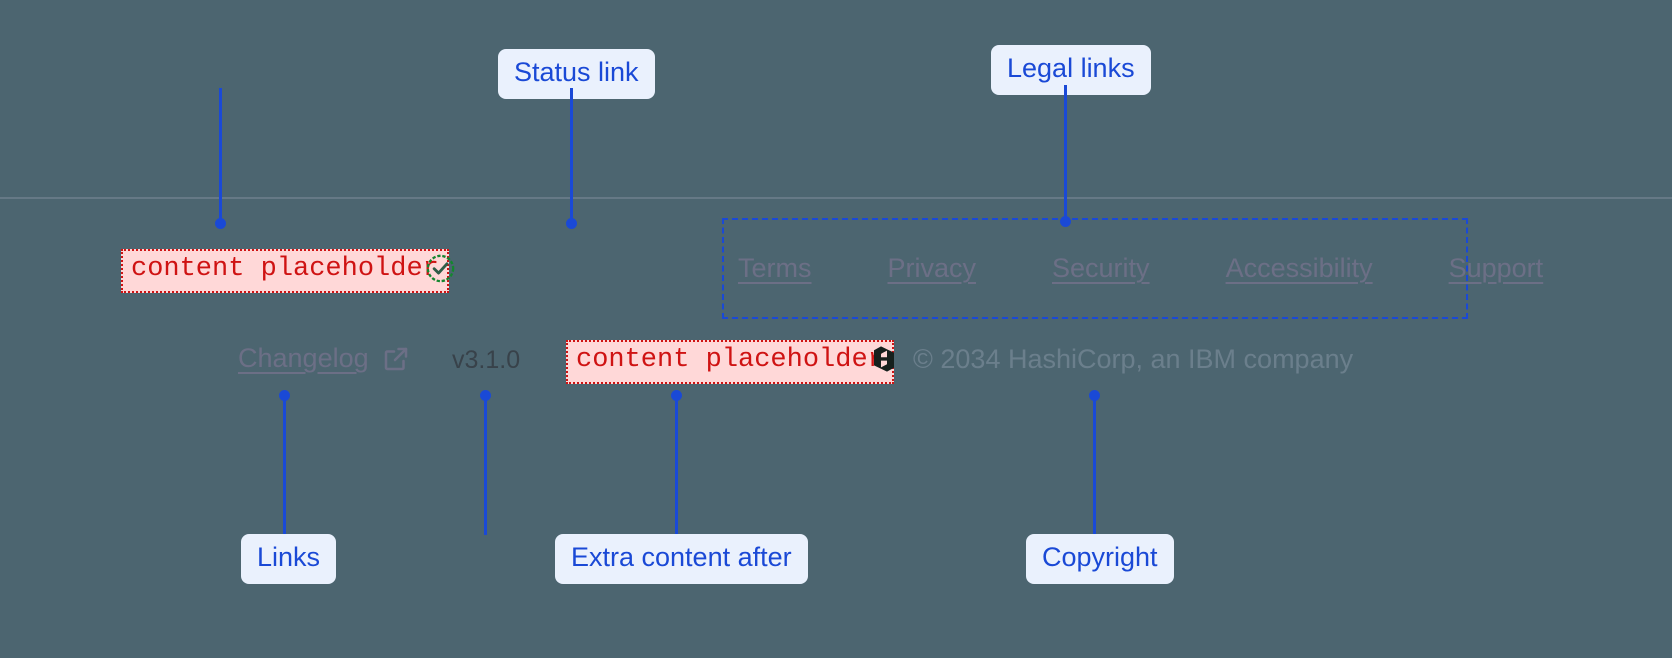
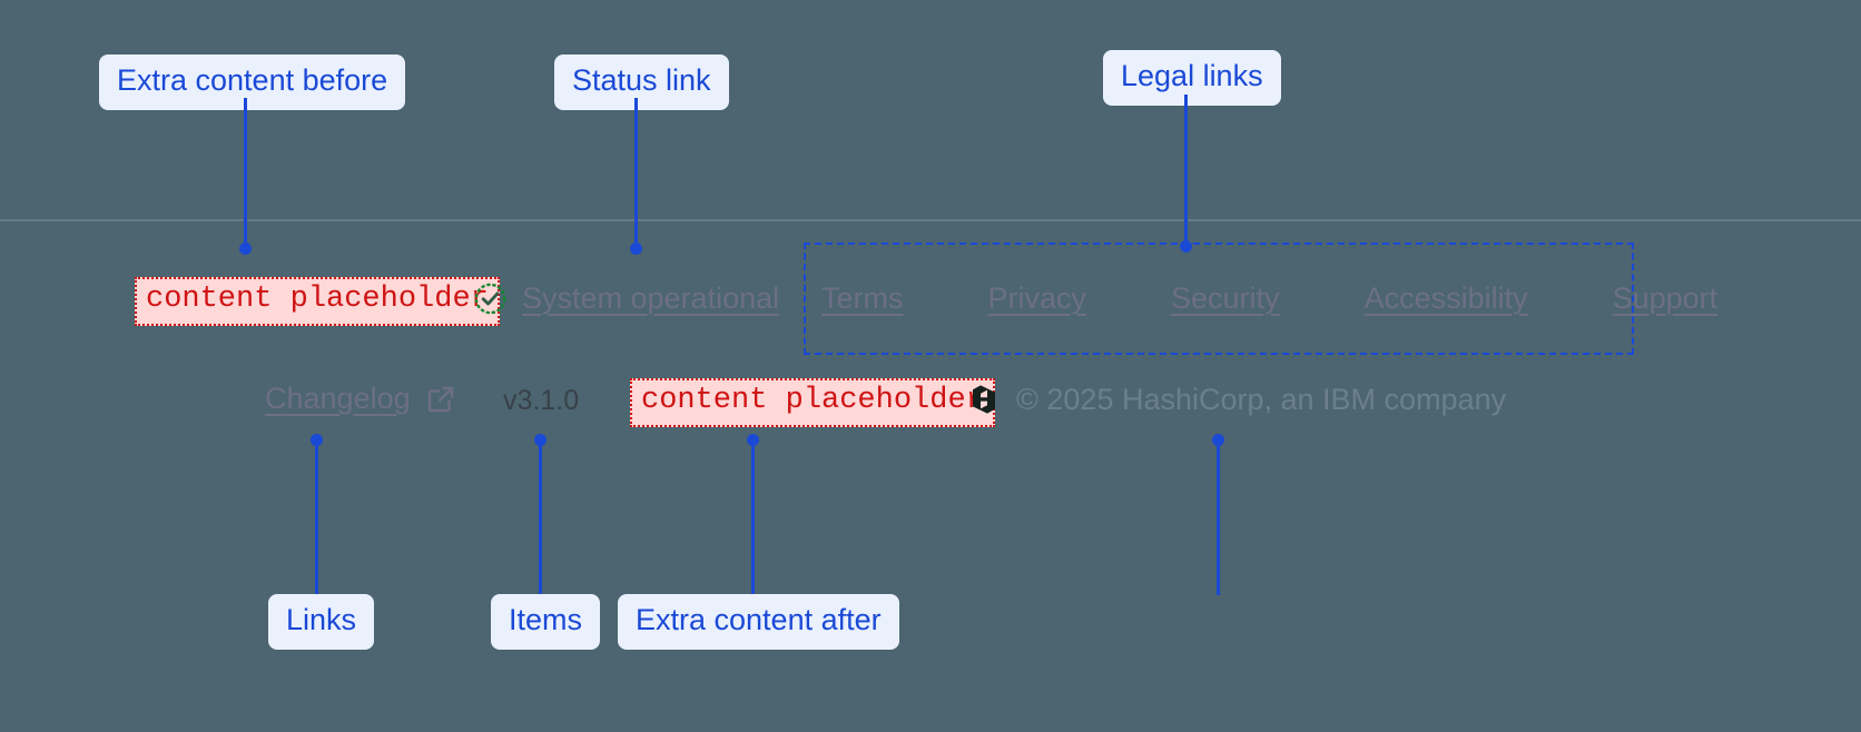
+ Extra content before
  Status link
  Legal links
  content placeholder
+ System operational
  Terms
  Privacy
  Security
  Accessibility
  Support
  Changelog
  v3.1.0
  content placeholde
- © 2034 HashiCorp, an IBM company
+ © 2025 HashiCorp, an IBM company
  Links
+ Items
  Extra content after
- Copyright
